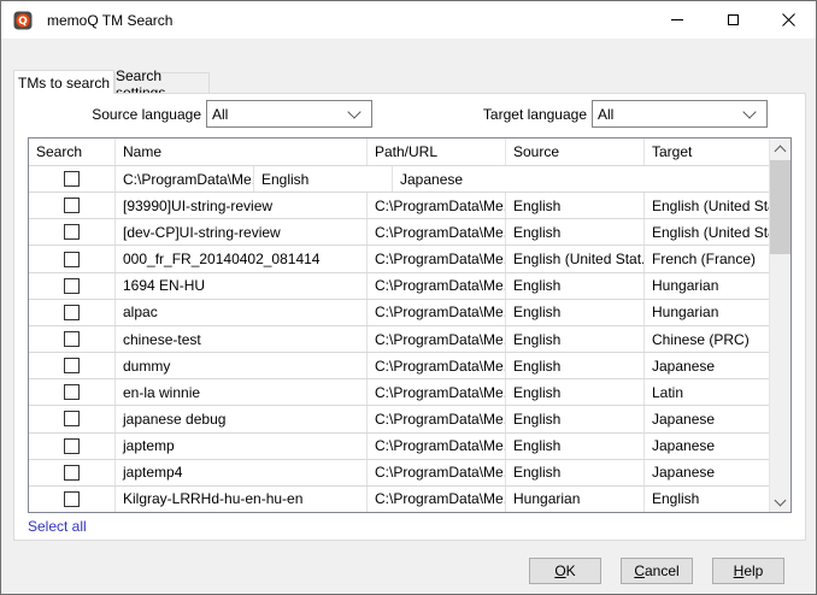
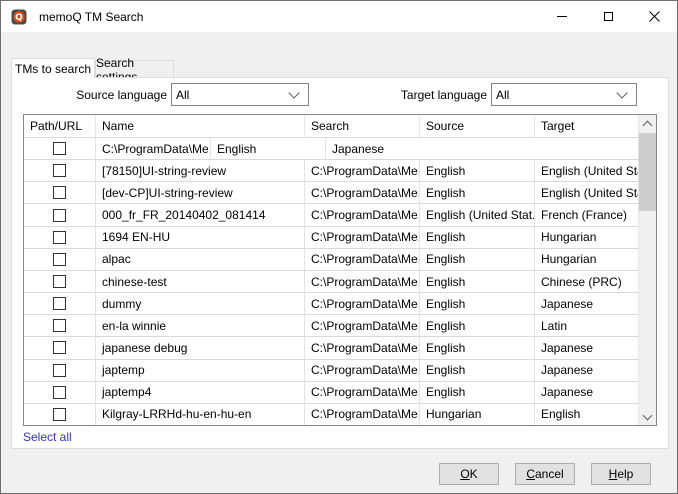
  Q
  memoQ TM Search
  TMs to search
  Source language
  All
  Target language
  All
- Search
+ Path/URL
  Name
- Path/URL
+ Search
  Source
  Target
  C:\ProgramData\Me.
  English
  Japanese
- [93990]UI-string-review
+ [78150]UI-string-review
  C:\ProgramData\Me.
  English
  English (United St
  [dev-CP]UI-string-review
  C:\ProgramData\Me.
  English
  English (United St
  000_fr_FR_20140402_081414
  C:\ProgramData\Me.
  English (United Stat.
  French (France)
  1694 EN-HU
  C:\ProgramData\Me.
  English
  Hungarian
  alpac
  C:\ProgramData\Me.
  English
  Hungarian
  chinese-test
  C:\ProgramData\Me.
  English
  Chinese (PRC)
  dummy
  C:\ProgramData\Me.
  English
  Japanese
  en-la winnie
  C:\ProgramData\Me.
  English
  Latin
  japanese debug
  C:\ProgramData\Me.
  English
  Japanese
  japtemp
  C:\ProgramData\Me.
  English
  Japanese
  japtemp4
  C:\ProgramData\Me.
  English
  Japanese
  Kilgray-LRRHd-hu-en-hu-en
  C:\ProgramData\Me.
  Hungarian
  English
  Select all
  OK
  Cancel
  Help
